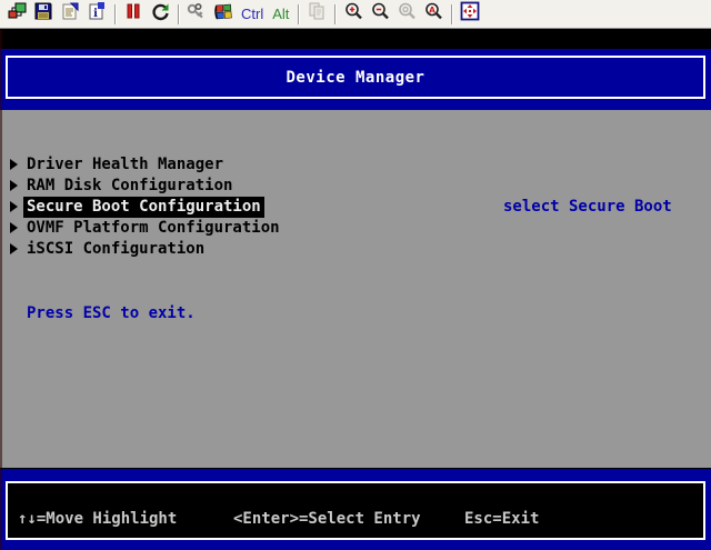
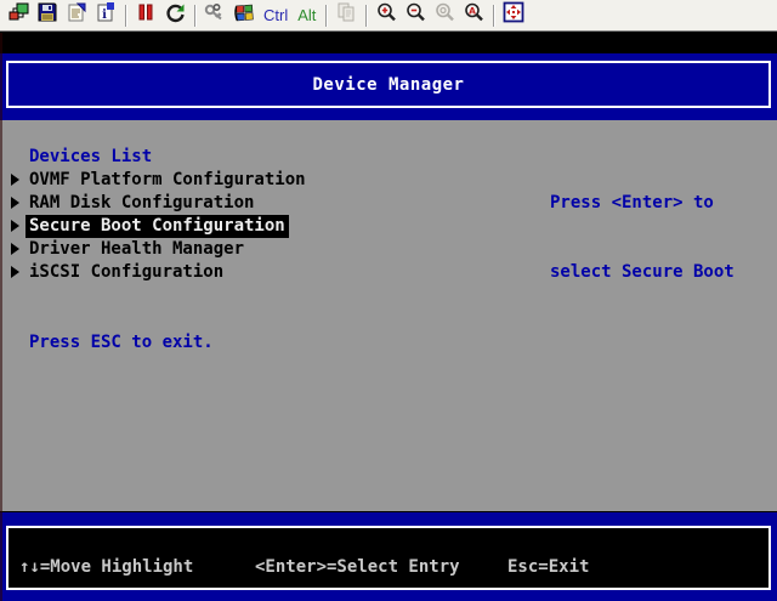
  i
  Ctrl
  Alt
  A
  Device Manager
+ Devices List
- Driver Health Manager
+ OVMF Platform Configuration
  RAM Disk Configuration
  Secure Boot Configuration
- OVMF Platform Configuration
+ Driver Health Manager
  iSCSI Configuration
+ Press <Enter> to
  select Secure Boot
  Press ESC to exit.
  ↑↓=Move Highlight
  <Enter>=Select Entry
  Esc=Exit
